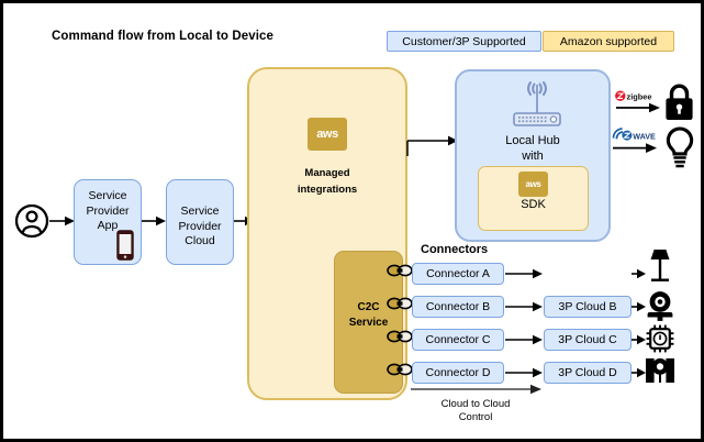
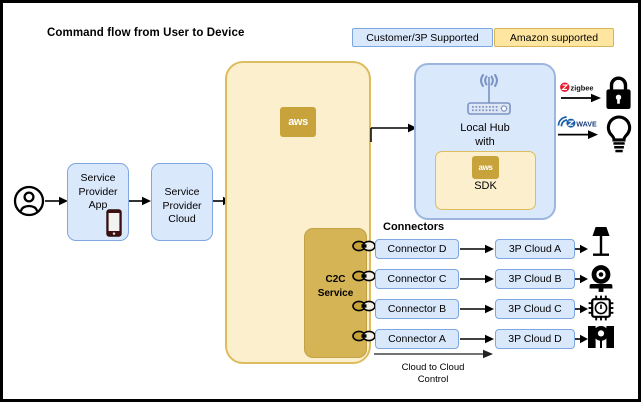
- Command flow from Local to Device
+ Command flow from User to Device
  Customer/3P Supported
  Amazon supported
  Service
  Provider
  App
  Service
  Provider
  Cloud
  aws
- Managed
- integrations
  C2C
  Service
  Local Hub
  with
  aws
  SDK
  zigbee
  WAVE
  Connectors
- Connector A
+ Connector D
+ 3P Cloud A
- Connector B
+ Connector C
  3P Cloud B
- Connector C
+ Connector B
  3P Cloud C
- Connector D
+ Connector A
  3P Cloud D
  Cloud to Cloud
  Control
